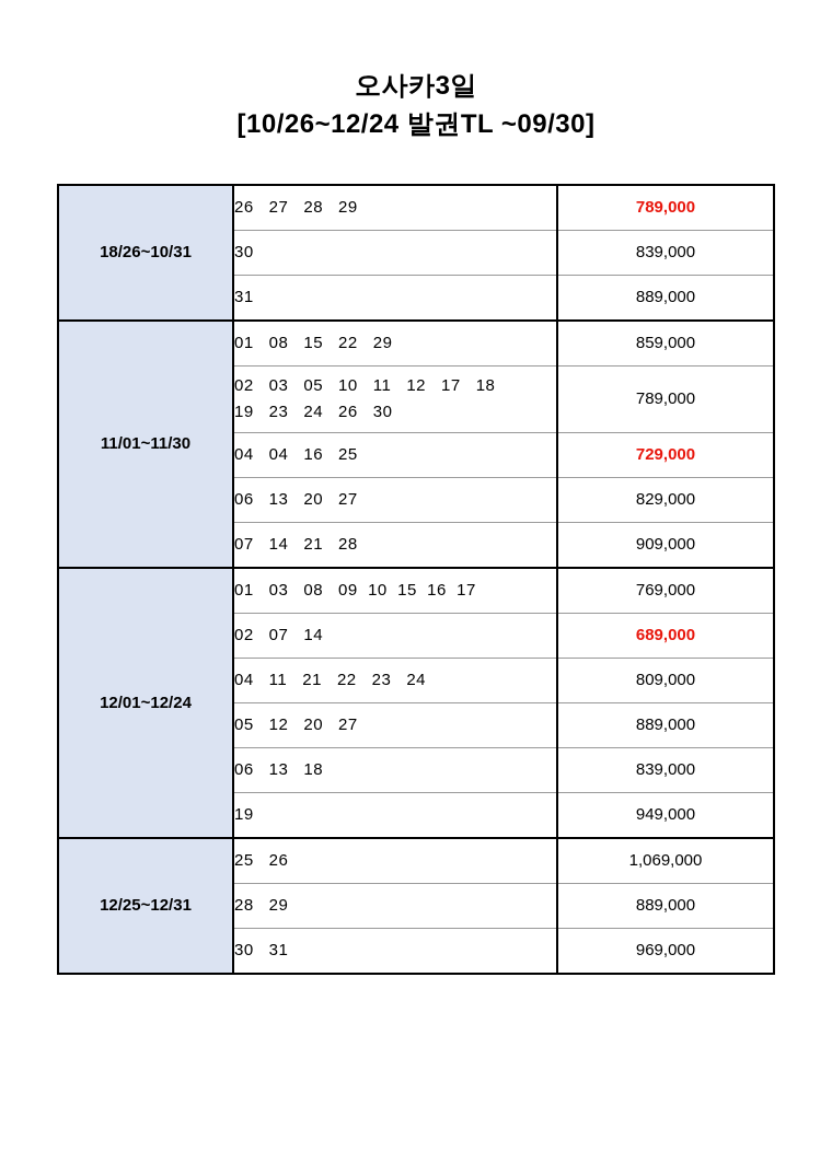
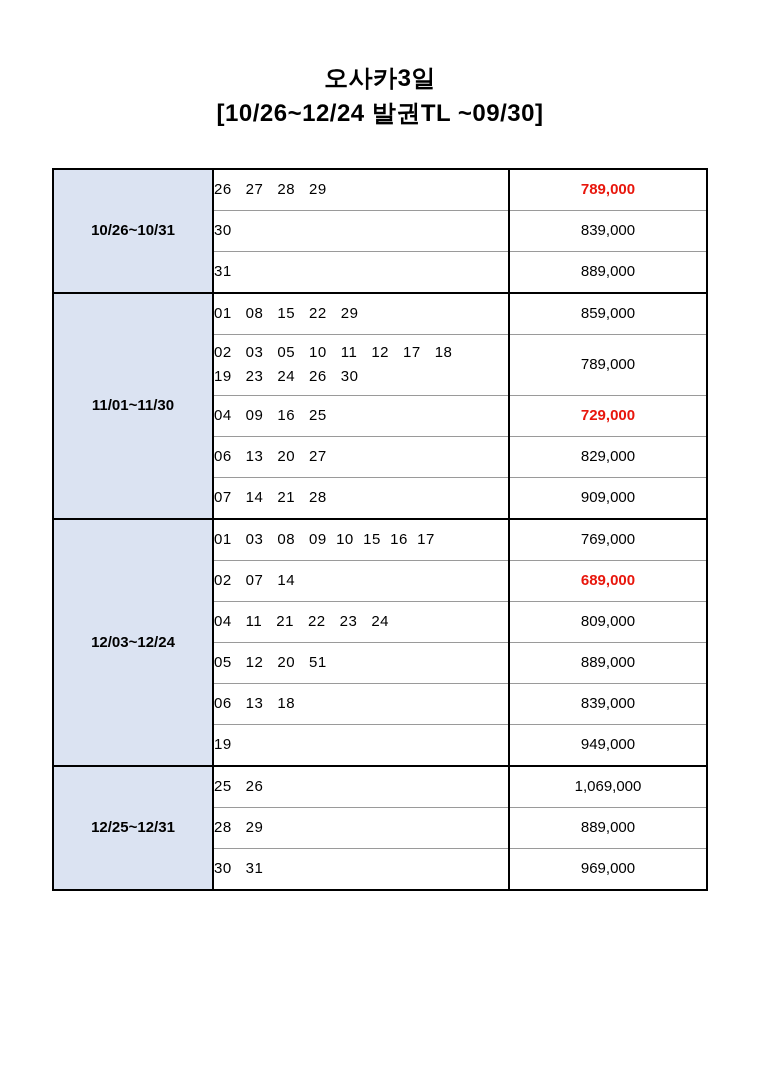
  오사카3일
  [10/26~12/24 발권TL ~09/30]
- 18/26~10/31	26 27 28 29	789,000
+ 10/26~10/31	26 27 28 29	789,000
  30	839,000
  31	889,000
  11/01~11/30	01 08 15 22 29	859,000
  02 03 05 10 11 12 17 18 19 23 24 26 30	789,000
- 04 04 16 25	729,000
+ 04 09 16 25	729,000
  06 13 20 27	829,000
  07 14 21 28	909,000
- 12/01~12/24	01 03 08 09 10 15 16 17	769,000
+ 12/03~12/24	01 03 08 09 10 15 16 17	769,000
  02 07 14	689,000
  04 11 21 22 23 24	809,000
- 05 12 20 27	889,000
+ 05 12 20 51	889,000
  06 13 18	839,000
  19	949,000
  12/25~12/31	25 26	1,069,000
  28 29	889,000
  30 31	969,000
